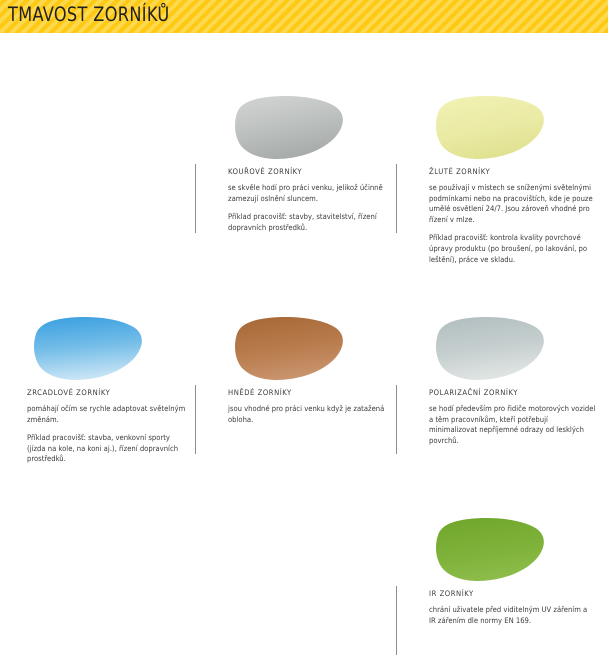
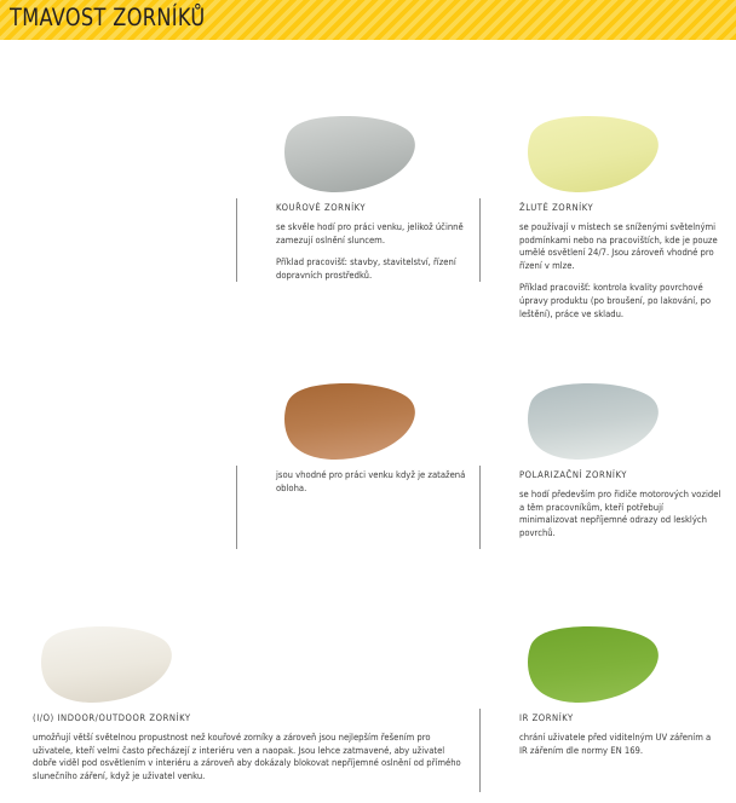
  TMAVOST ZORNÍKŮ
  KOUŘOVÉ ZORNÍKY
  se skvěle hodí pro práci venku, jelikož účinně zamezují oslnění sluncem.
  Příklad pracovišť: stavby, stavitelství, řízení dopravních prostředků.
  ŽLUTÉ ZORNÍKY
  se používají v místech se sníženými světelnými podmínkami nebo na pracovištích, kde je pouze umělé osvětlení 24/7. Jsou zároveň vhodné pro řízení v mlze.
  Příklad pracovišť: kontrola kvality povrchové úpravy produktu (po broušení, po lakování, po leštění), práce ve skladu.
- ZRCADLOVÉ ZORNÍKY
- pomáhají očím se rychle adaptovat světelným změnám.
- Příklad pracovišť: stavba, venkovní sporty (jízda na kole, na koni aj.), řízení dopravních prostředků.
- HNĚDÉ ZORNÍKY
  jsou vhodné pro práci venku když je zatažená obloha.
  POLARIZAČNÍ ZORNÍKY
  se hodí především pro řidiče motorových vozidel a těm pracovníkům, kteří potřebují minimalizovat nepříjemné odrazy od lesklých povrchů.
+ (I/O) INDOOR/OUTDOOR ZORNÍKY
+ umožňují větší světelnou propustnost než kouřové zorníky a zároveň jsou nejlepším řešením pro uživatele, kteří velmi často přecházejí z interiéru ven a naopak. Jsou lehce zatmavené, aby uživatel dobře viděl pod osvětlením v interiéru a zároveň aby dokázaly blokovat nepříjemné oslnění od přímého slunečního záření, když je uživatel venku.
  IR ZORNÍKY
  chrání uživatele před viditelným UV zářením a IR zářením dle normy EN 169.
